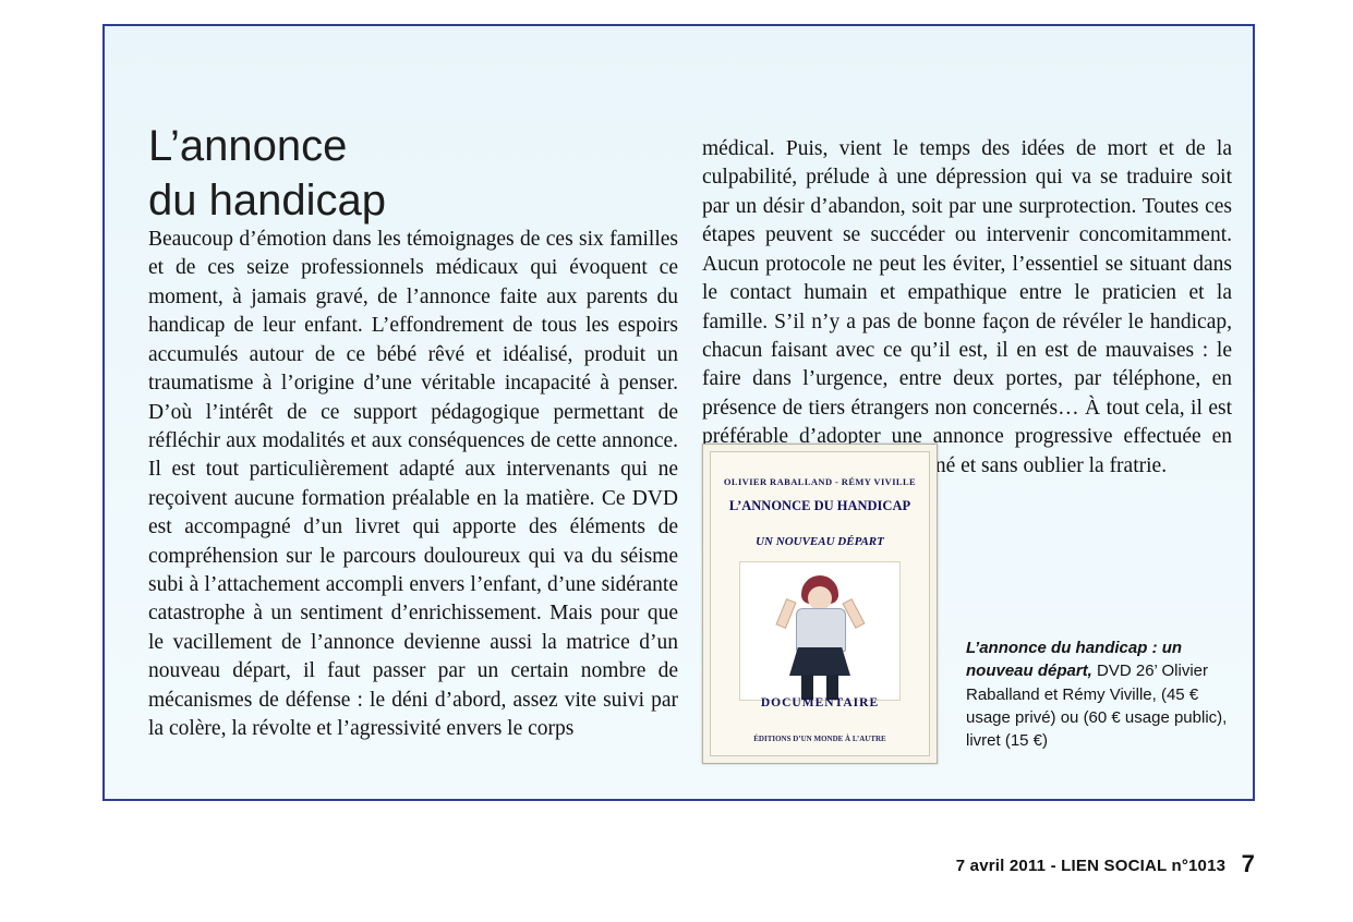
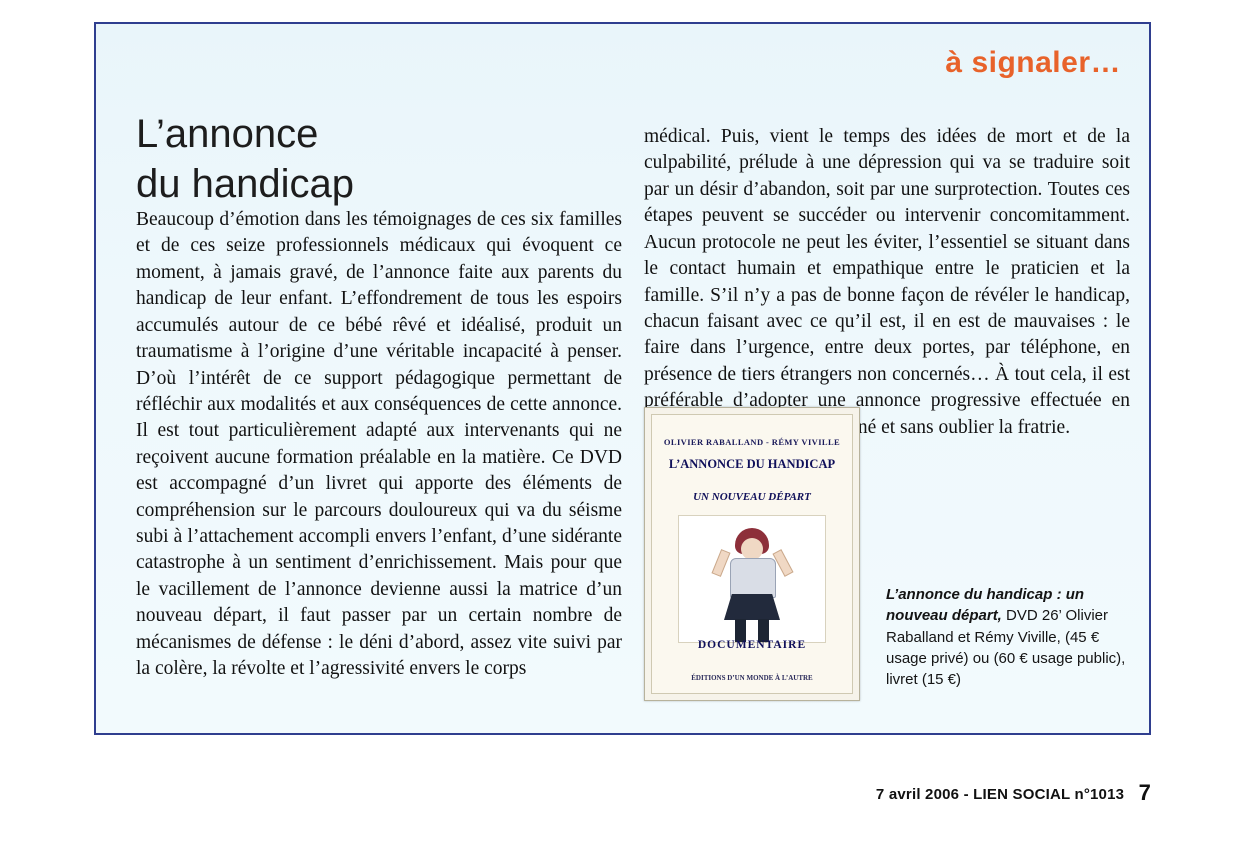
+ à signaler…
  L’annonce
  du handicap
  Beaucoup d’émotion dans les témoignages de ces six familles et de ces seize professionnels médicaux qui évoquent ce moment, à jamais gravé, de l’annonce faite aux parents du handicap de leur enfant. L’effondrement de tous les espoirs accumulés autour de ce bébé rêvé et idéalisé, produit un traumatisme à l’origine d’une véritable incapacité à penser. D’où l’intérêt de ce support pédagogique permettant de réfléchir aux modalités et aux conséquences de cette annonce. Il est tout particulièrement adapté aux intervenants qui ne reçoivent aucune formation préalable en la matière. Ce DVD est accompagné d’un livret qui apporte des éléments de compréhension sur le parcours douloureux qui va du séisme subi à l’attachement accompli envers l’enfant, d’une sidérante catastrophe à un sentiment d’enrichissement. Mais pour que le vacillement de l’annonce devienne aussi la matrice d’un nouveau départ, il faut passer par un certain nombre de mécanismes de défense : le déni d’abord, assez vite suivi par la colère, la révolte et l’agressivité envers le corps
  médical. Puis, vient le temps des idées de mort et de la culpabilité, prélude à une dépression qui va se traduire soit par un désir d’abandon, soit par une surprotection. Toutes ces étapes peuvent se succéder ou intervenir concomitamment. Aucun protocole ne peut les éviter, l’essentiel se situant dans le contact humain et empathique entre le praticien et la famille. S’il n’y a pas de bonne façon de révéler le handicap, chacun faisant avec ce qu’il est, il en est de mauvaises : le faire dans l’urgence, entre deux portes, par téléphone, en présence de tiers étrangers non concernés… À tout cela, il est préférable d’adopter une annonce progressive effectuée en né et sans oublier la fratrie.
  OLIVIER RABALLAND - RÉMY VIVILLE
  L’ANNONCE DU HANDICAP
  UN NOUVEAU DÉPART
  DOCUMENTAIRE
  ÉDITIONS D’UN MONDE À L’AUTRE
  L’annonce du handicap : un nouveau départ, DVD 26’ Olivier Raballand et Rémy Viville, (45 € usage privé) ou (60 € usage public), livret (15 €)
- 7 avril 2011 - LIEN SOCIAL n°1013 7
+ 7 avril 2006 - LIEN SOCIAL n°1013 7
